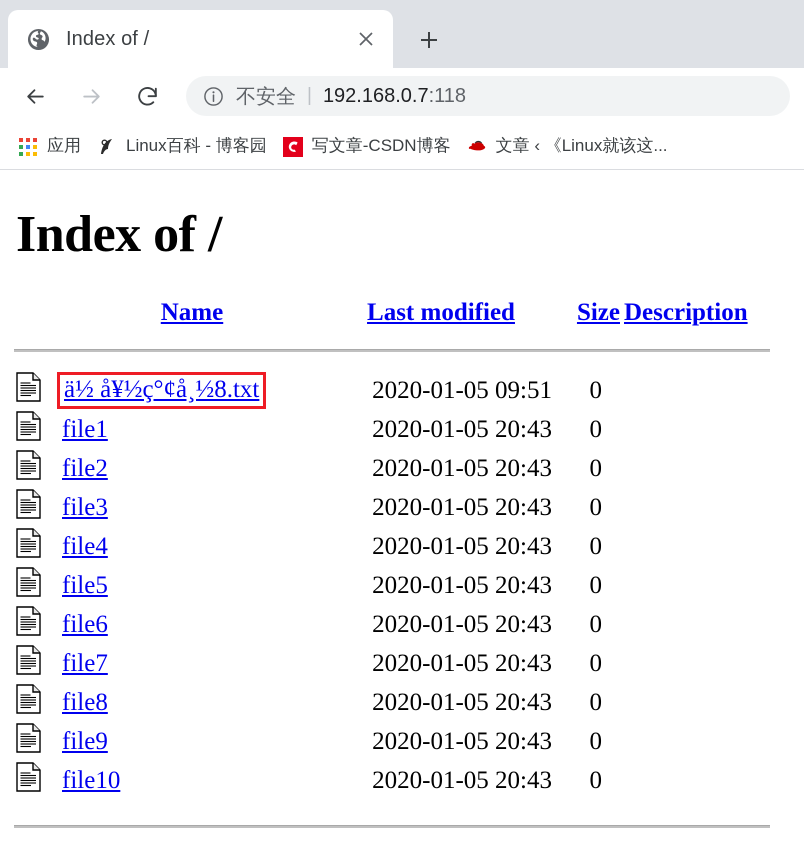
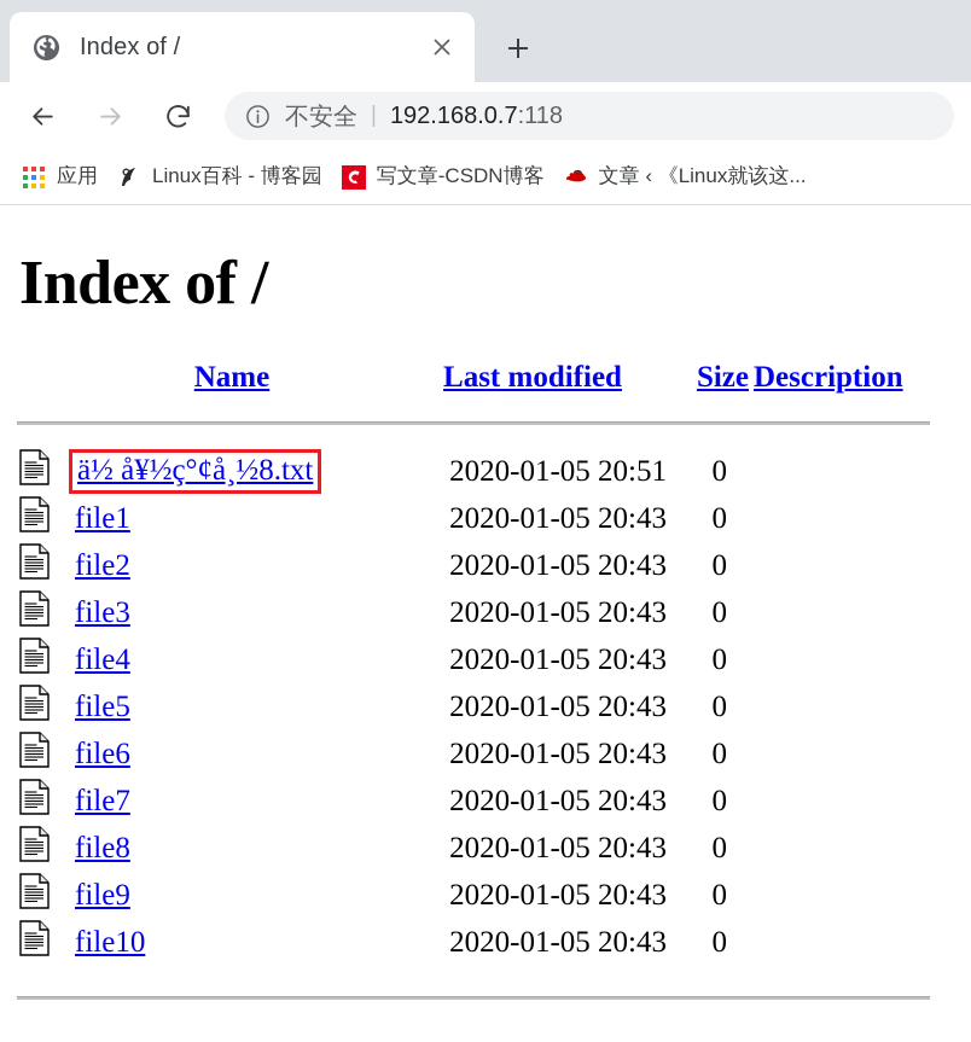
  Index of /
  不安全
  |
  192.168.0.7
  :118
  应用
  Linux百科 - 博客园
  写文章-CSDN博客
  文章 ‹ 《Linux就该这...
  Index of /
  	Name	Last modified	Size	Description
- 	ä½ å¥½ç°¢å¸½8.txt	2020-01-05 09:51	0
+ 	ä½ å¥½ç°¢å¸½8.txt	2020-01-05 20:51	0
  	file1	2020-01-05 20:43	0
  	file2	2020-01-05 20:43	0
  	file3	2020-01-05 20:43	0
  	file4	2020-01-05 20:43	0
  	file5	2020-01-05 20:43	0
  	file6	2020-01-05 20:43	0
  	file7	2020-01-05 20:43	0
  	file8	2020-01-05 20:43	0
  	file9	2020-01-05 20:43	0
  	file10	2020-01-05 20:43	0
